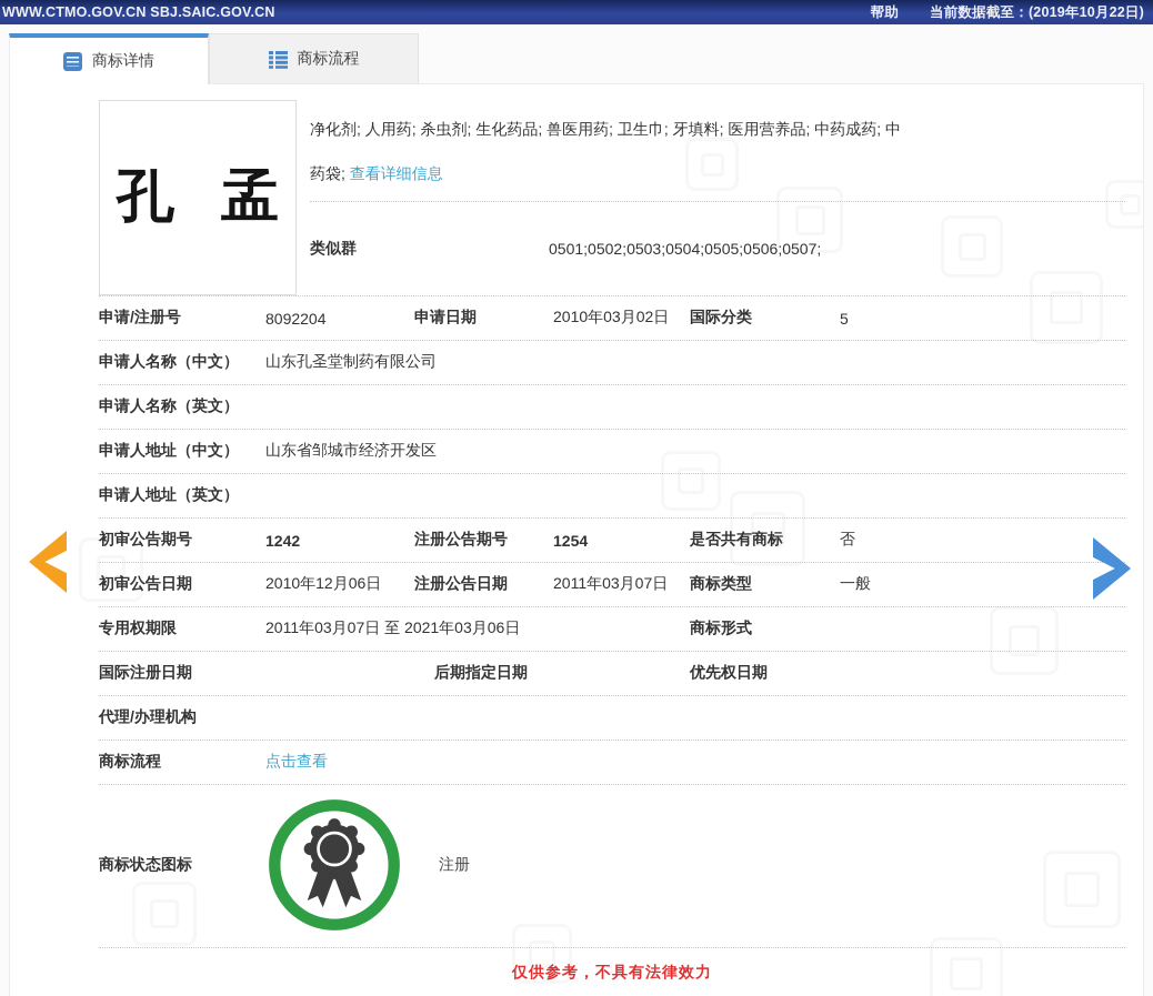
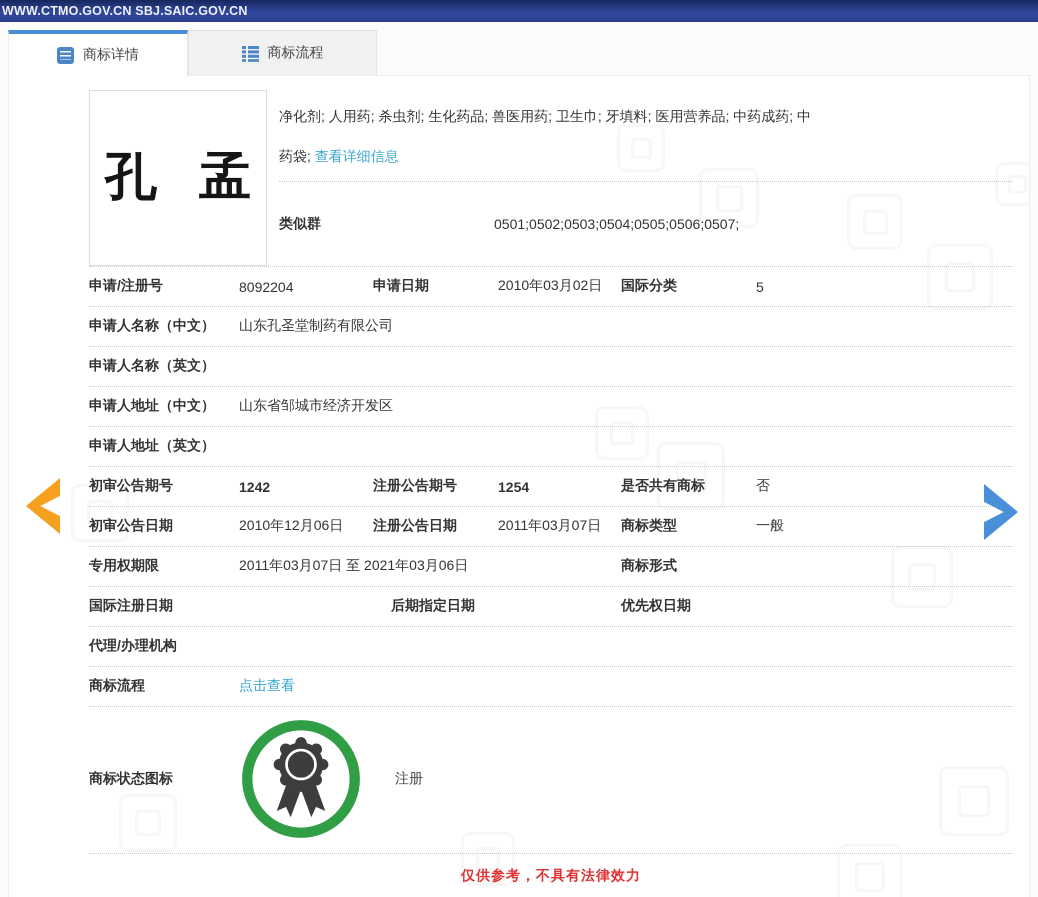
  WWW.CTMO.GOV.CN SBJ.SAIC.GOV.CN
- 帮助
- 当前数据截至：(2019年10月22日)
  商标详情
  商标流程
  孔 孟
  净化剂; 人用药; 杀虫剂; 生化药品; 兽医用药; 卫生巾; 牙填料; 医用营养品; 中药成药; 中药袋; 查看详细信息
  类似群
  0501;0502;0503;0504;0505;0506;0507;
  申请/注册号
  8092204
  申请日期
  2010年03月02日
  国际分类
  5
  申请人名称（中文）
  山东孔圣堂制药有限公司
  申请人名称（英文）
  申请人地址（中文）
  山东省邹城市经济开发区
  申请人地址（英文）
  初审公告期号
  1242
  注册公告期号
  1254
  是否共有商标
  否
  初审公告日期
  2010年12月06日
  注册公告日期
  2011年03月07日
  商标类型
  一般
  专用权期限
  2011年03月07日 至 2021年03月06日
  商标形式
  国际注册日期
  后期指定日期
  优先权日期
  代理/办理机构
  商标流程
  点击查看
  商标状态图标
  注册
  仅供参考，不具有法律效力
